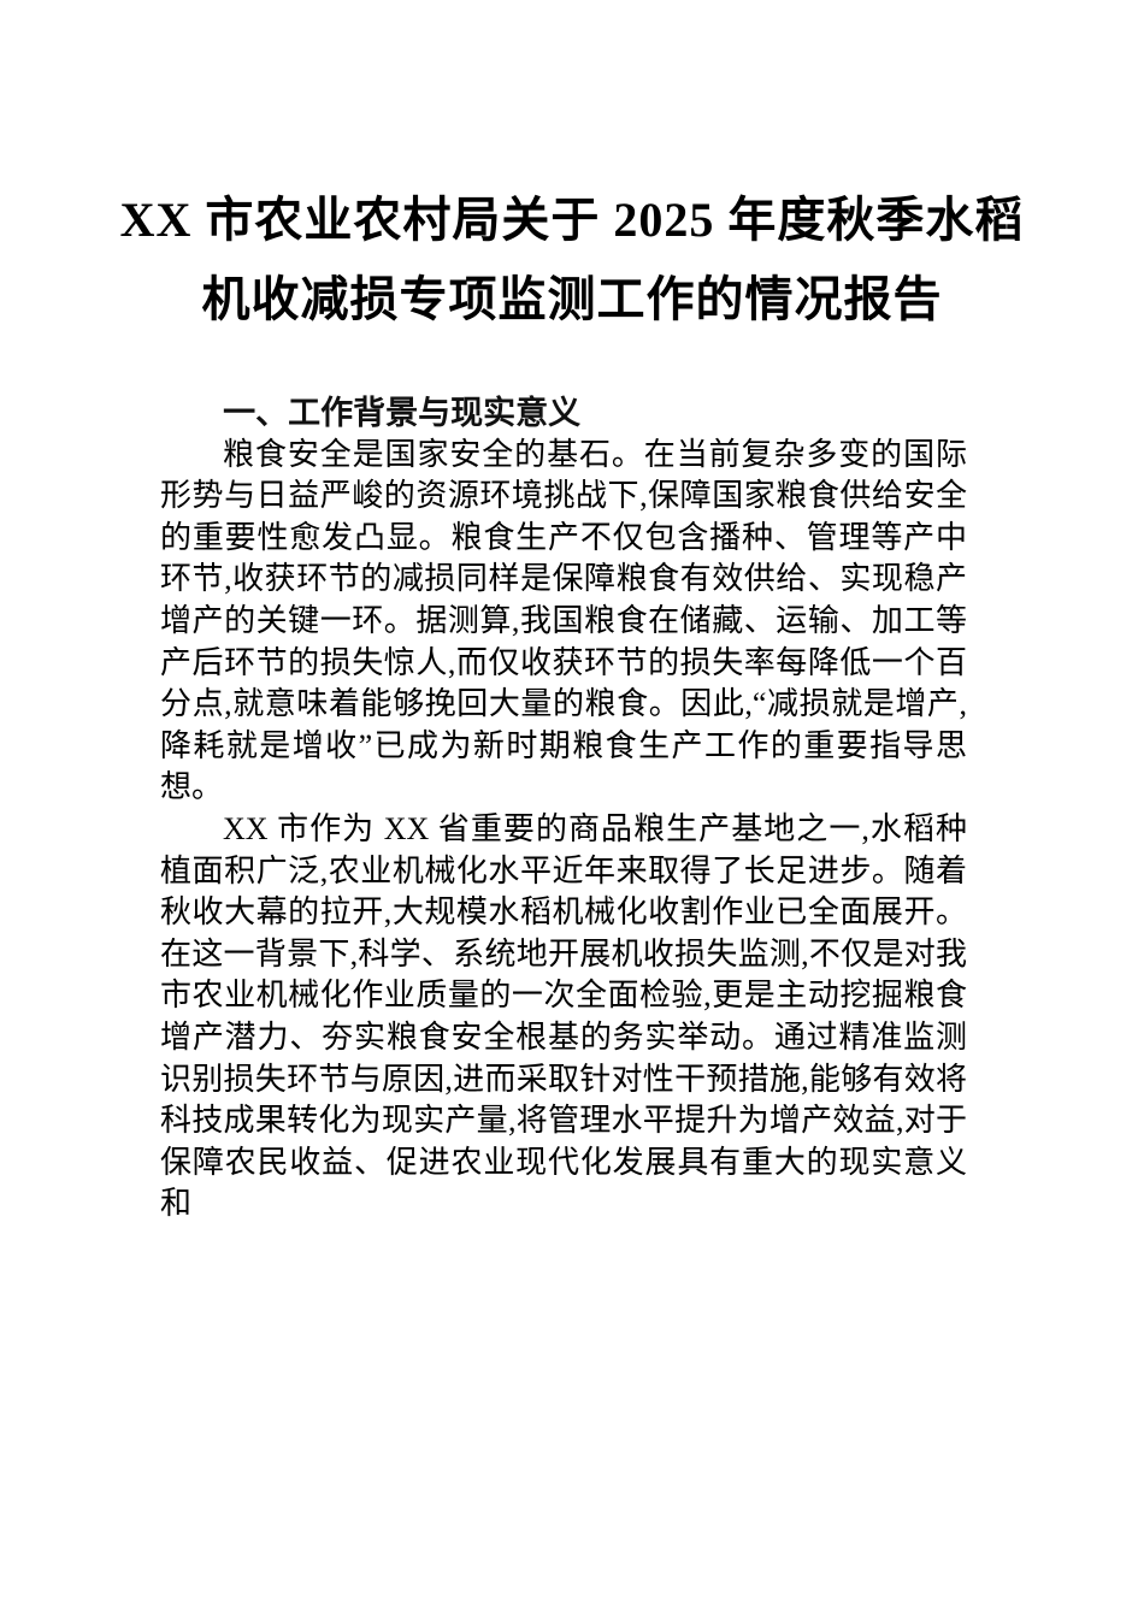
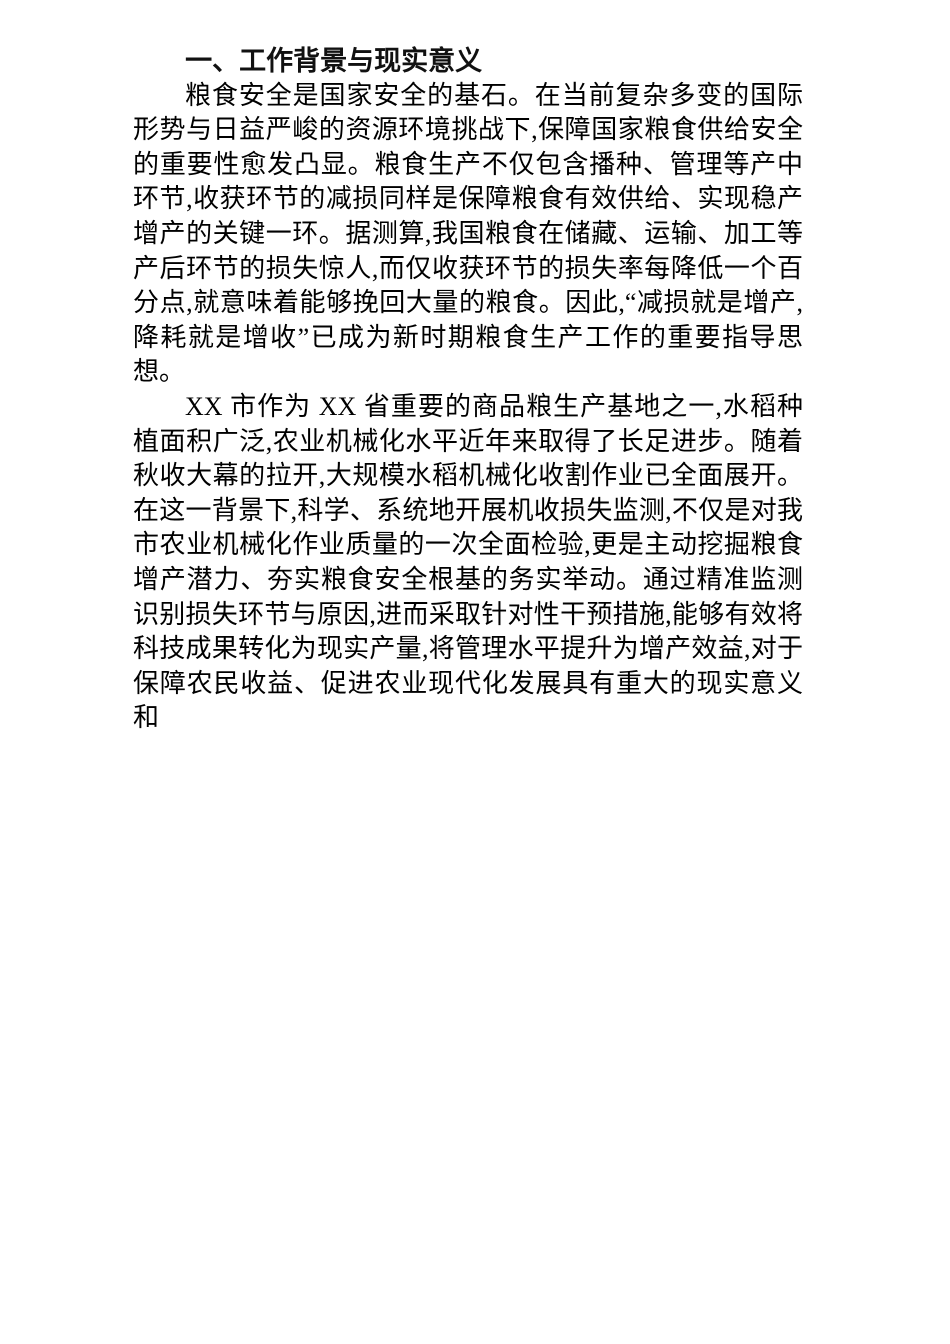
- XX 市农业农村局关于 2025 年度秋季水稻
- 机收减损专项监测工作的情况报告
  一、工作背景与现实意义
  粮食安全是国家安全的基石。在当前复杂多变的国际形势与日益严峻的资源环境挑战下,保障国家粮食供给安全的重要性愈发凸显。粮食生产不仅包含播种、管理等产中环节,收获环节的减损同样是保障粮食有效供给、实现稳产增产的关键一环。据测算,我国粮食在储藏、运输、加工等产后环节的损失惊人,而仅收获环节的损失率每降低一个百分点,就意味着能够挽回大量的粮食。因此,“减损就是增产,降耗就是增收”已成为新时期粮食生产工作的重要指导思想。
  XX 市作为 XX 省重要的商品粮生产基地之一,水稻种植面积广泛,农业机械化水平近年来取得了长足进步。随着秋收大幕的拉开,大规模水稻机械化收割作业已全面展开。在这一背景下,科学、系统地开展机收损失监测,不仅是对我市农业机械化作业质量的一次全面检验,更是主动挖掘粮食增产潜力、夯实粮食安全根基的务实举动。通过精准监测识别损失环节与原因,进而采取针对性干预措施,能够有效将科技成果转化为现实产量,将管理水平提升为增产效益,对于保障农民收益、促进农业现代化发展具有重大的现实意义和
